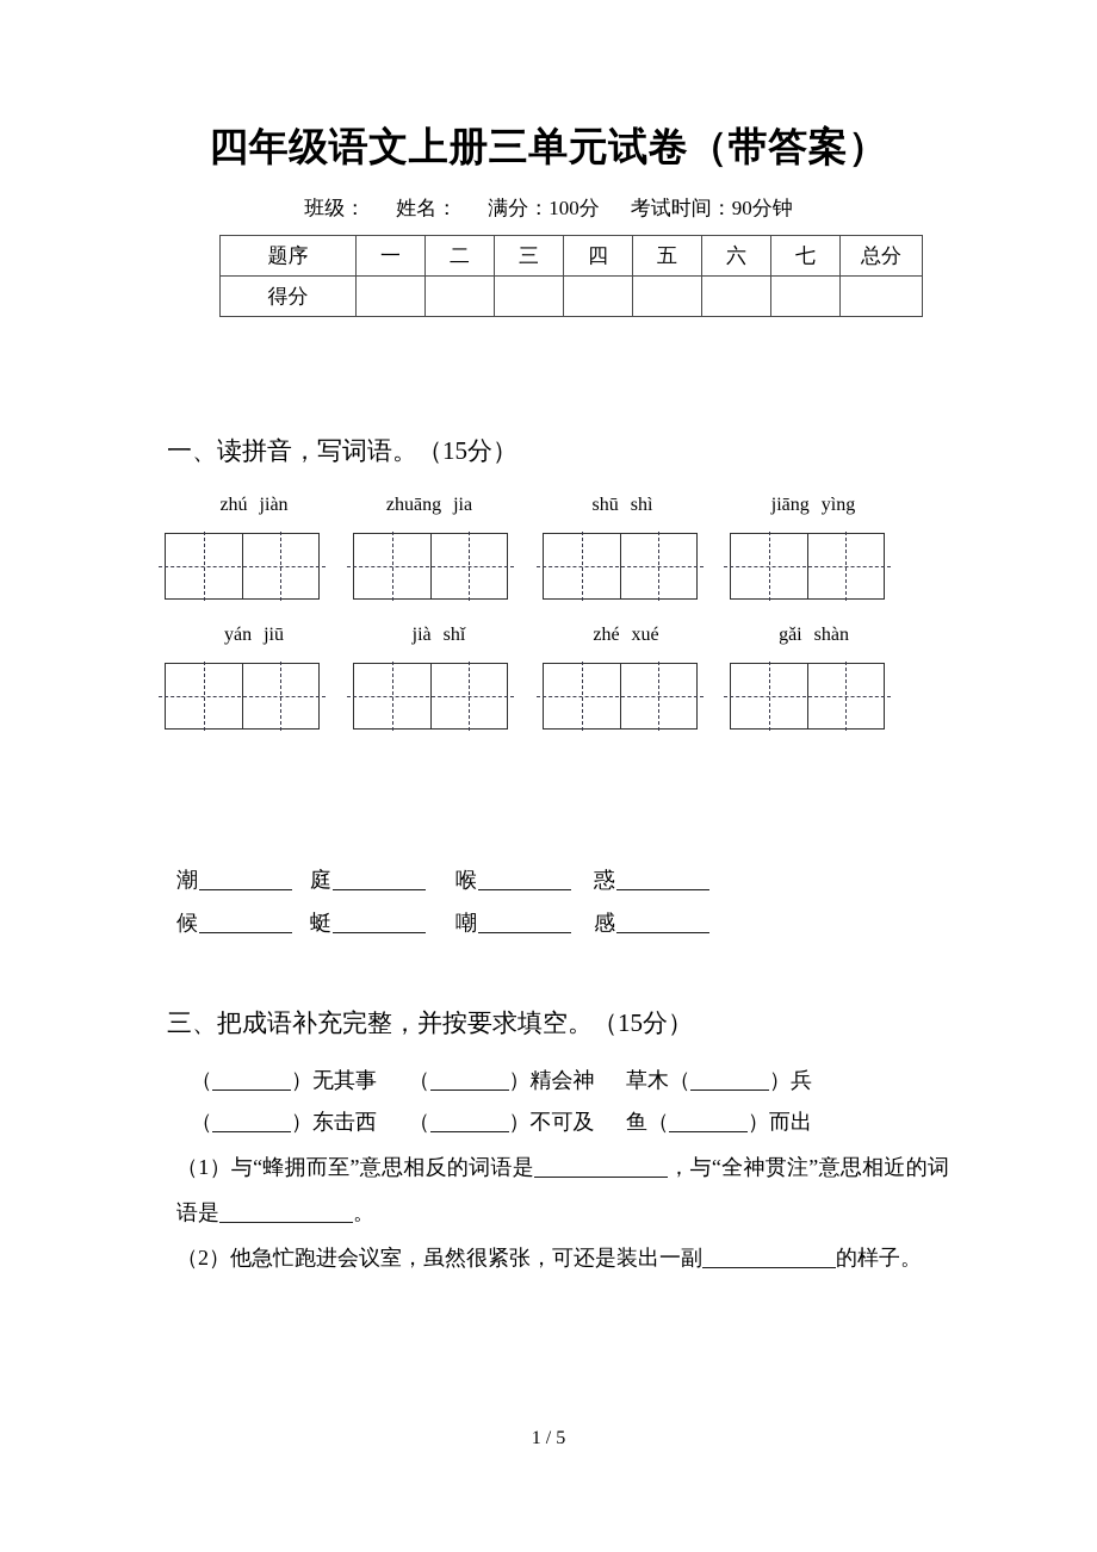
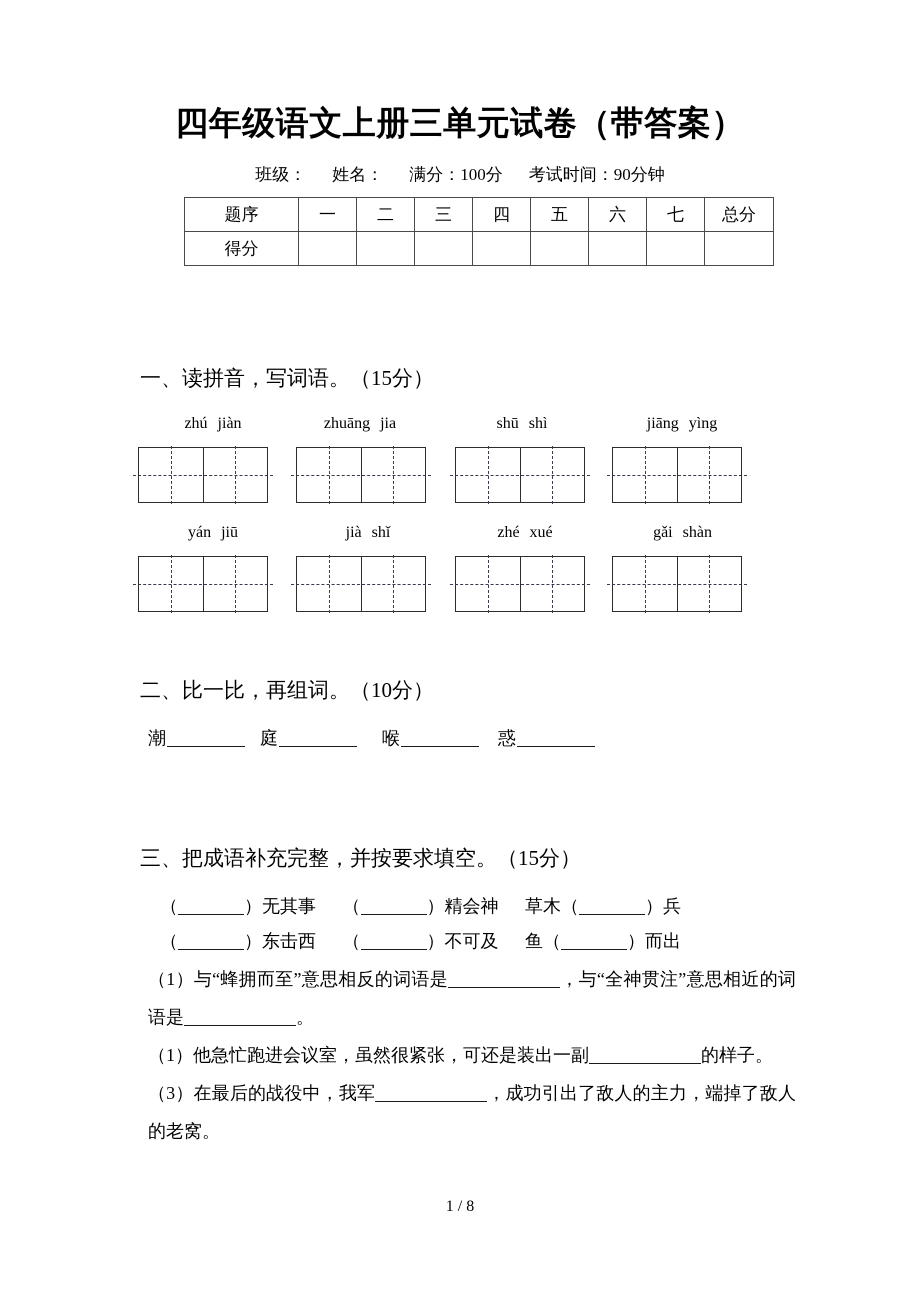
  四年级语文上册三单元试卷（带答案）
  班级： 姓名： 满分：100分 考试时间：90分钟
  题序	一	二	三	四	五	六	七	总分
  得分
  一、读拼音，写词语。（15分）
  zhú jiàn
  zhuāng jia
  shū shì
  jiāng yìng
  yán jiū
  jià shǐ
  zhé xué
  gǎi shàn
+ 二、比一比，再组词。（10分）
  潮
  庭
  喉
  惑
- 候
- 蜓
- 嘲
- 感
  三、把成语补充完整，并按要求填空。（15分）
  （ ）无其事 （ ）精会神 草木（ ）兵
  （ ）东击西 （ ）不可及 鱼（ ）而出
  （1）与“蜂拥而至”意思相反的词语是 ，与“全神贯注”意思相近的词语是 。
- （2）他急忙跑进会议室，虽然很紧张，可还是装出一副 的样子。
+ （1）他急忙跑进会议室，虽然很紧张，可还是装出一副 的样子。
+ （3）在最后的战役中，我军 ，成功引出了敌人的主力，端掉了敌人的老窝。
- 1 / 5
+ 1 / 8
